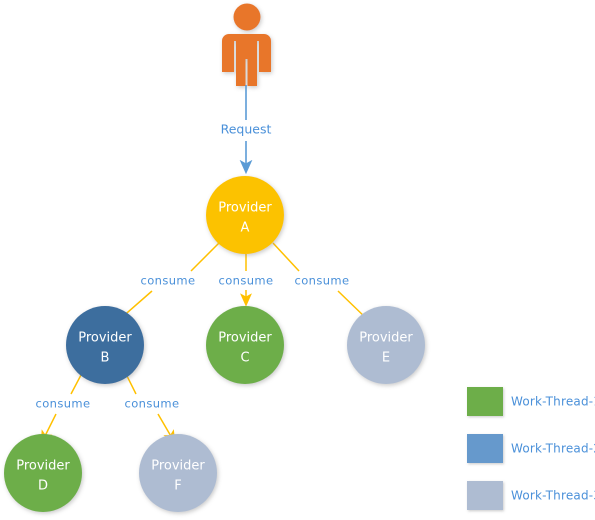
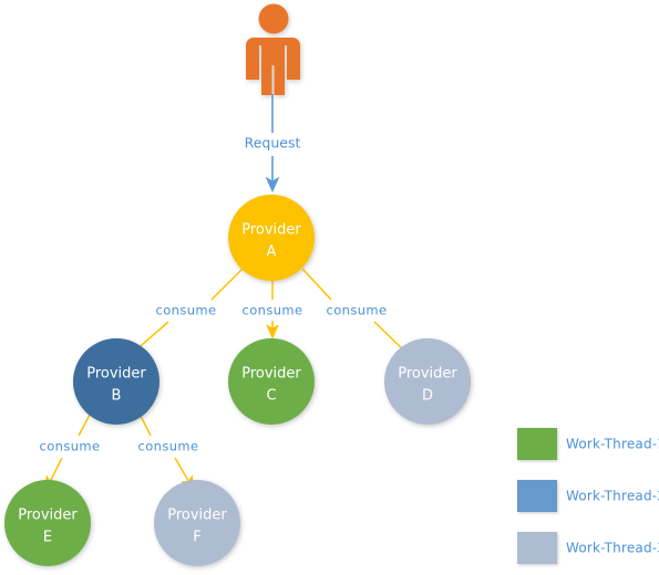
  Request
  consume
  consume
  consume
  consume
  consume
  Provider
  A
  Provider
  B
  Provider
  C
  Provider
- E
+ D
  Provider
- D
+ E
  Provider
  F
  Work-Thread-
  Work-Thread-
  Work-Thread-
